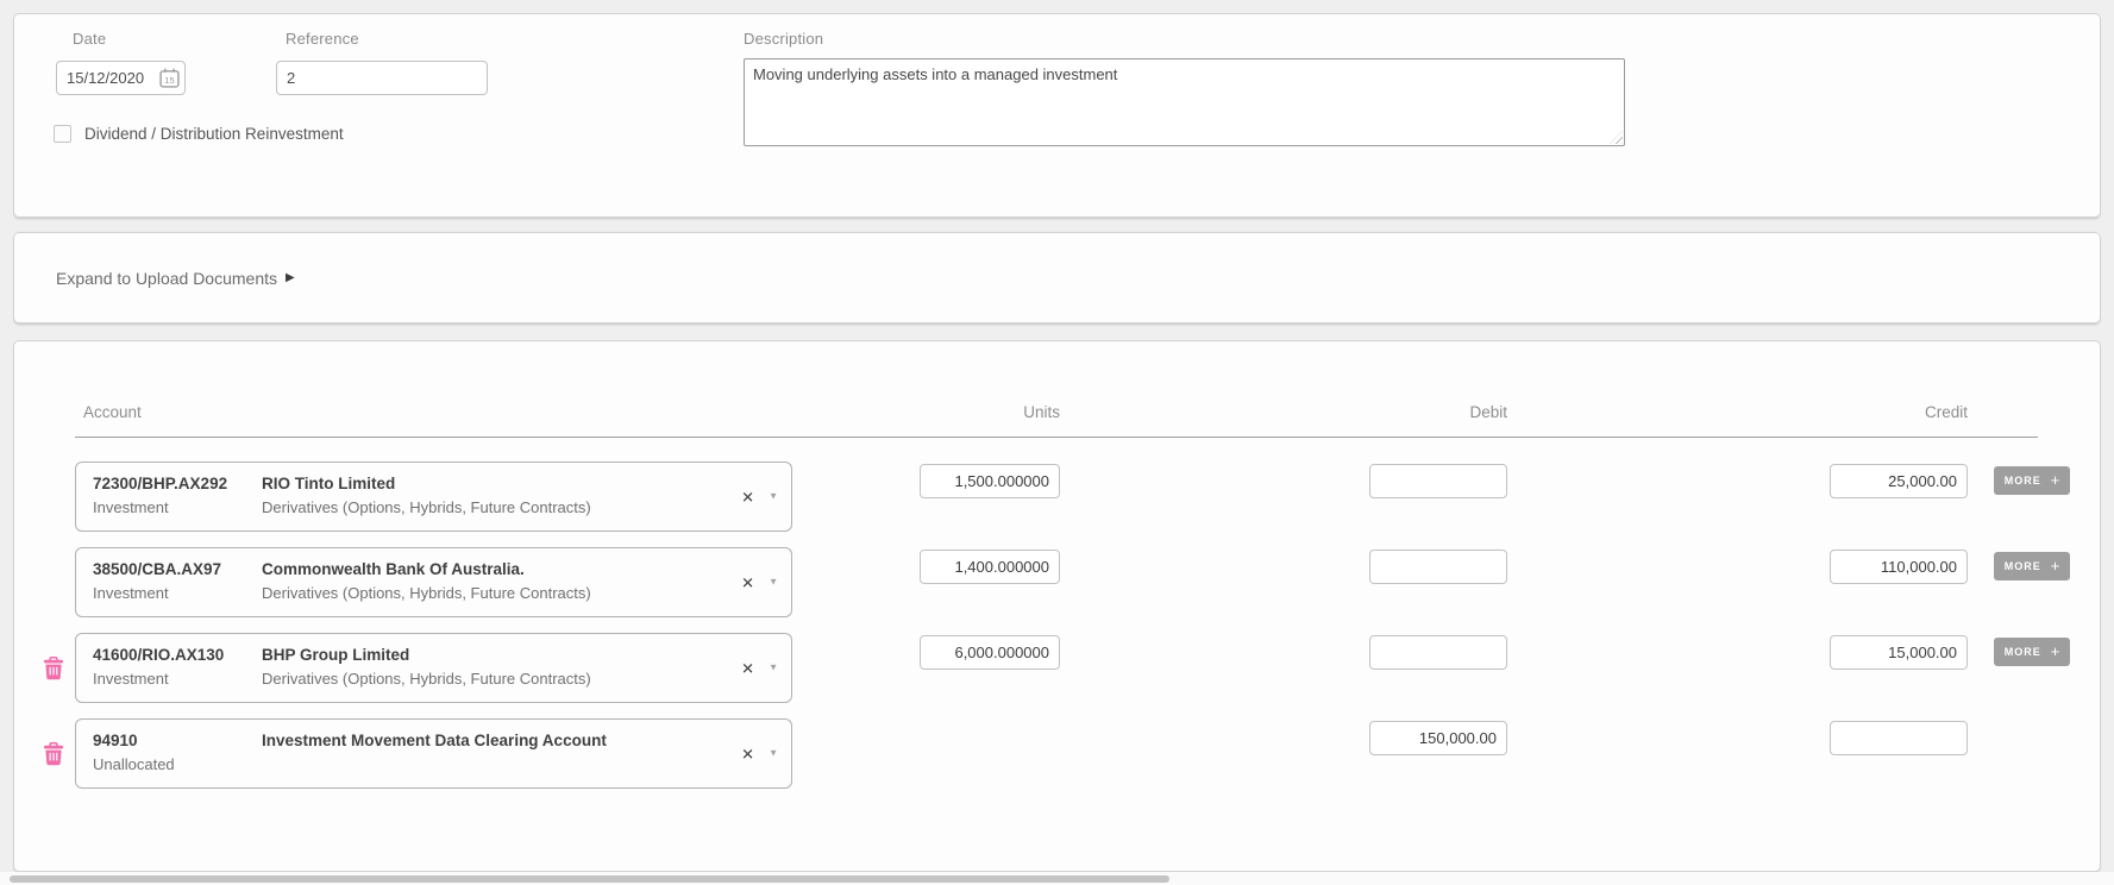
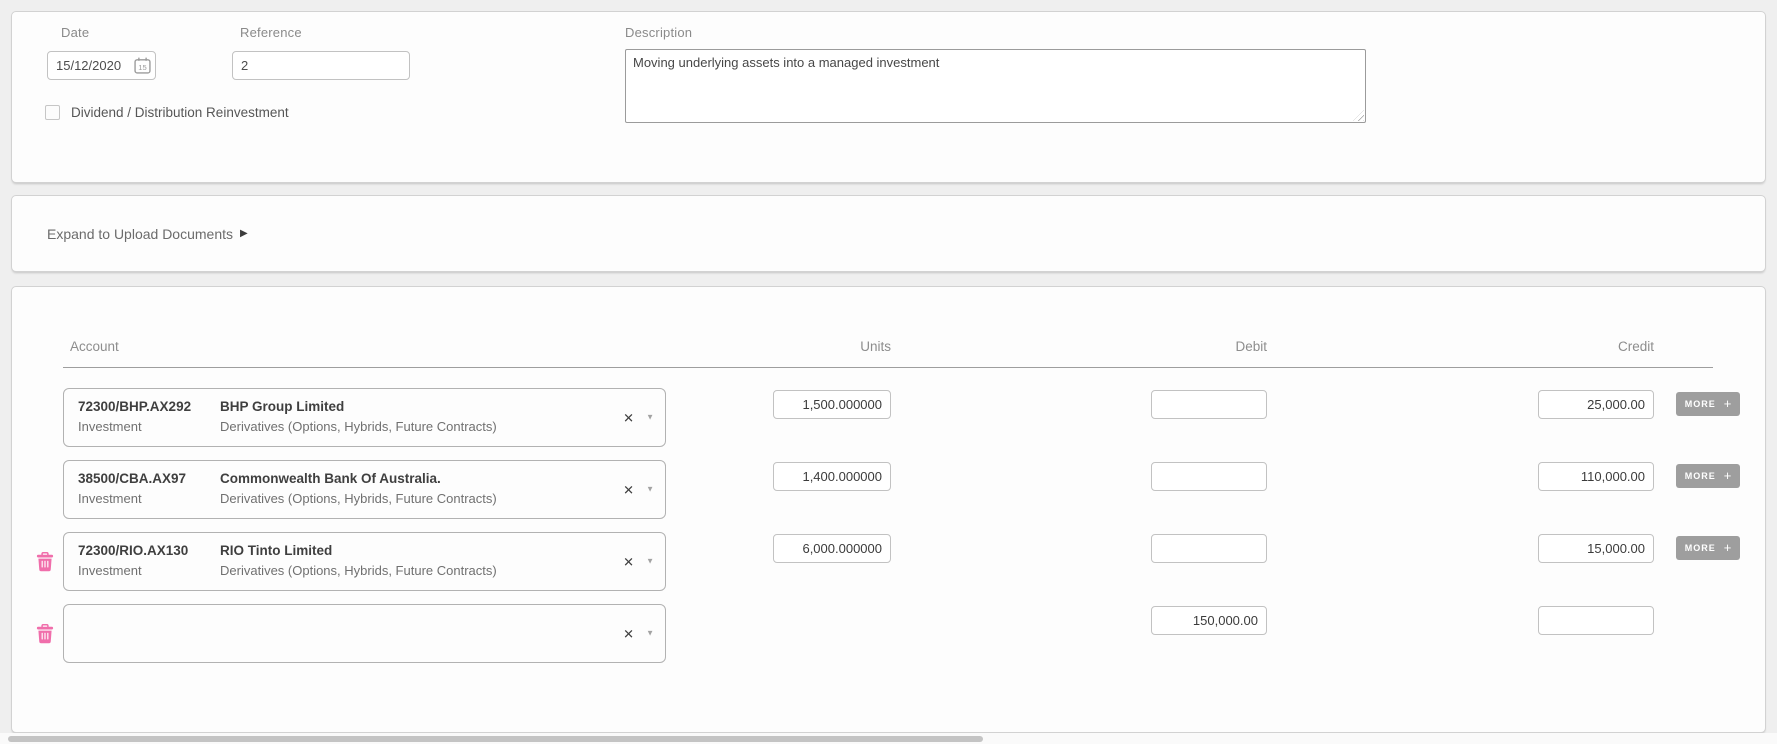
  Date
  15/12/2020
  15
  Reference
  2
  Description
  Moving underlying assets into a managed investment
  Dividend / Distribution Reinvestment
  Expand to Upload Documents
  ▶
  Account
  Units
  Debit
  Credit
  72300/BHP.AX292
- RIO Tinto Limited
+ BHP Group Limited
  Investment
  Derivatives (Options, Hybrids, Future Contracts)
  ✕
  ▼
  1,500.000000
  25,000.00
  MORE
  +
  38500/CBA.AX97
  Commonwealth Bank Of Australia.
  Investment
  Derivatives (Options, Hybrids, Future Contracts)
  ✕
  ▼
  1,400.000000
  110,000.00
  MORE
  +
- 41600/RIO.AX130
+ 72300/RIO.AX130
- BHP Group Limited
+ RIO Tinto Limited
  Investment
  Derivatives (Options, Hybrids, Future Contracts)
  ✕
  ▼
  6,000.000000
  15,000.00
  MORE
  +
- 94910
- Investment Movement Data Clearing Account
- Unallocated
  ✕
  ▼
  150,000.00
